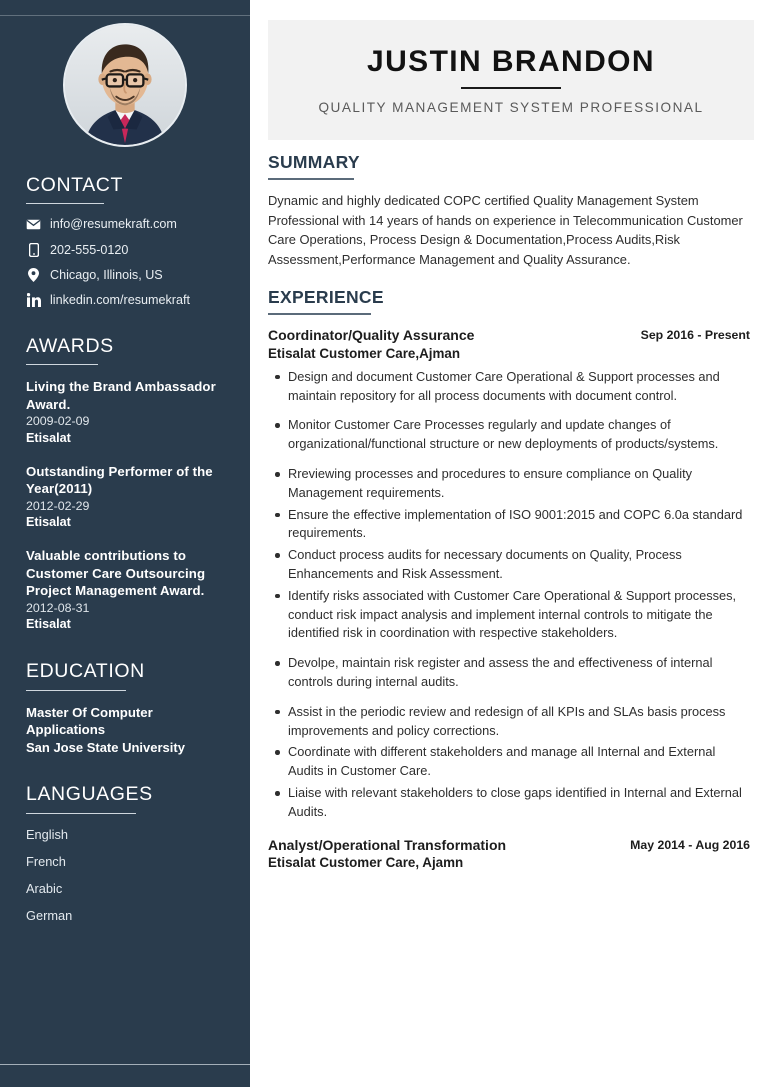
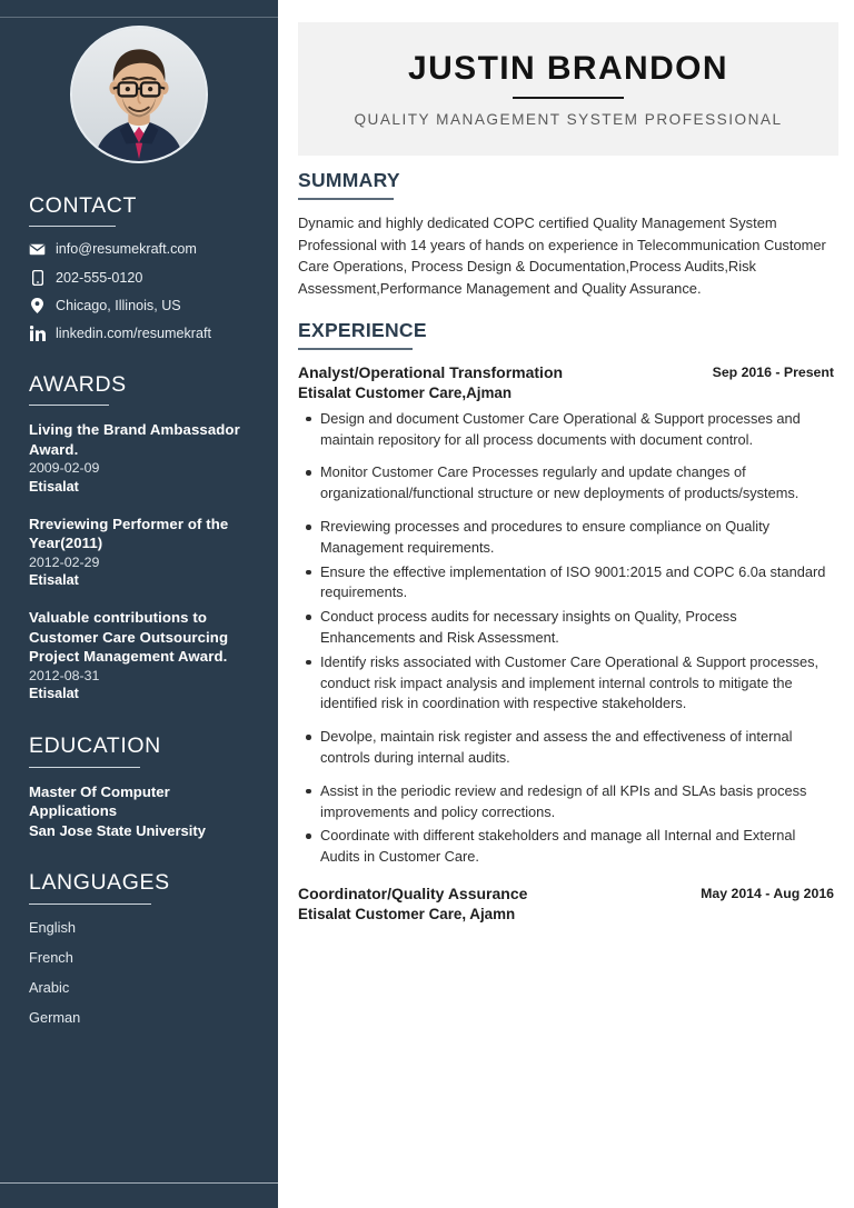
  CONTACT
  info@resumekraft.com
  202-555-0120
  Chicago, Illinois, US
  linkedin.com/resumekraft
  AWARDS
  Living the Brand Ambassador Award.
  2009-02-09
  Etisalat
- Outstanding Performer of the Year(2011)
+ Rreviewing Performer of the Year(2011)
  2012-02-29
  Etisalat
  Valuable contributions to Customer Care Outsourcing Project Management Award.
  2012-08-31
  Etisalat
  EDUCATION
  Master Of Computer Applications
  San Jose State University
  LANGUAGES
  English
  French
  Arabic
  German
  JUSTIN BRANDON
  QUALITY MANAGEMENT SYSTEM PROFESSIONAL
  SUMMARY
  Dynamic and highly dedicated COPC certified Quality Management System Professional with 14 years of hands on experience in Telecommunication Customer Care Operations, Process Design & Documentation,Process Audits,Risk Assessment,Performance Management and Quality Assurance.
  EXPERIENCE
- Coordinator/Quality Assurance
+ Analyst/Operational Transformation
  Etisalat Customer Care,Ajman
  Sep 2016 - Present
  Design and document Customer Care Operational & Support processes and maintain repository for all process documents with document control.
  Monitor Customer Care Processes regularly and update changes of organizational/functional structure or new deployments of products/systems.
  Rreviewing processes and procedures to ensure compliance on Quality Management requirements.
  Ensure the effective implementation of ISO 9001:2015 and COPC 6.0a standard requirements.
- Conduct process audits for necessary documents on Quality, Process Enhancements and Risk Assessment.
+ Conduct process audits for necessary insights on Quality, Process Enhancements and Risk Assessment.
  Identify risks associated with Customer Care Operational & Support processes, conduct risk impact analysis and implement internal controls to mitigate the identified risk in coordination with respective stakeholders.
  Devolpe, maintain risk register and assess the and effectiveness of internal controls during internal audits.
  Assist in the periodic review and redesign of all KPIs and SLAs basis process improvements and policy corrections.
  Coordinate with different stakeholders and manage all Internal and External Audits in Customer Care.
- Liaise with relevant stakeholders to close gaps identified in Internal and External Audits.
- Analyst/Operational Transformation
+ Coordinator/Quality Assurance
  Etisalat Customer Care, Ajamn
  May 2014 - Aug 2016
